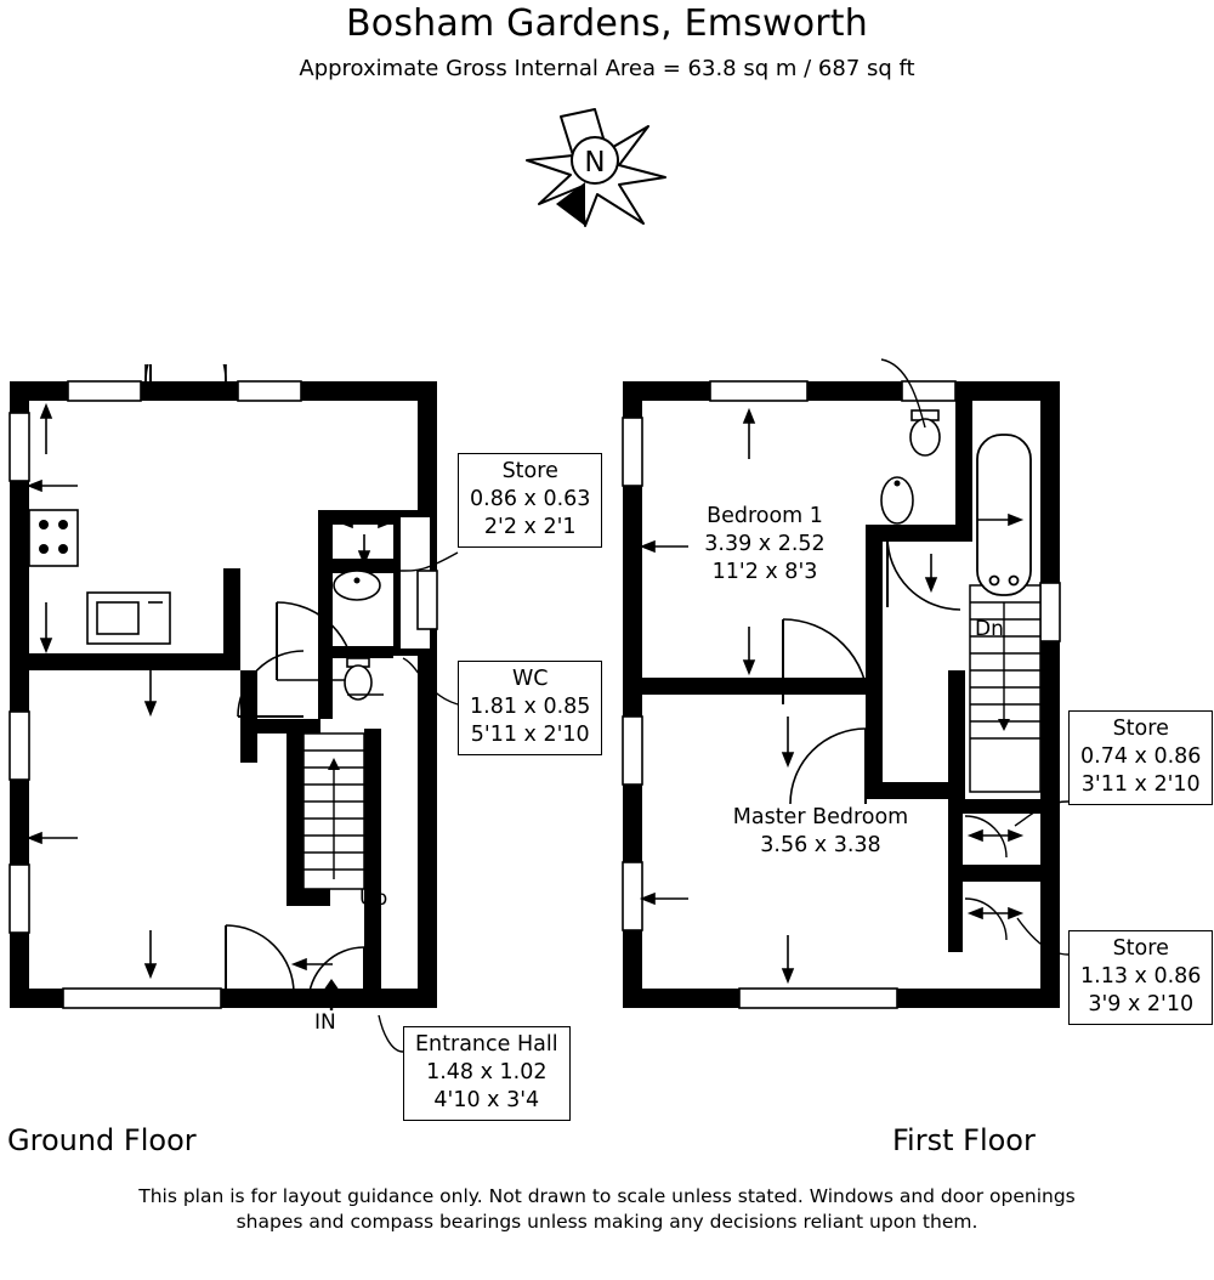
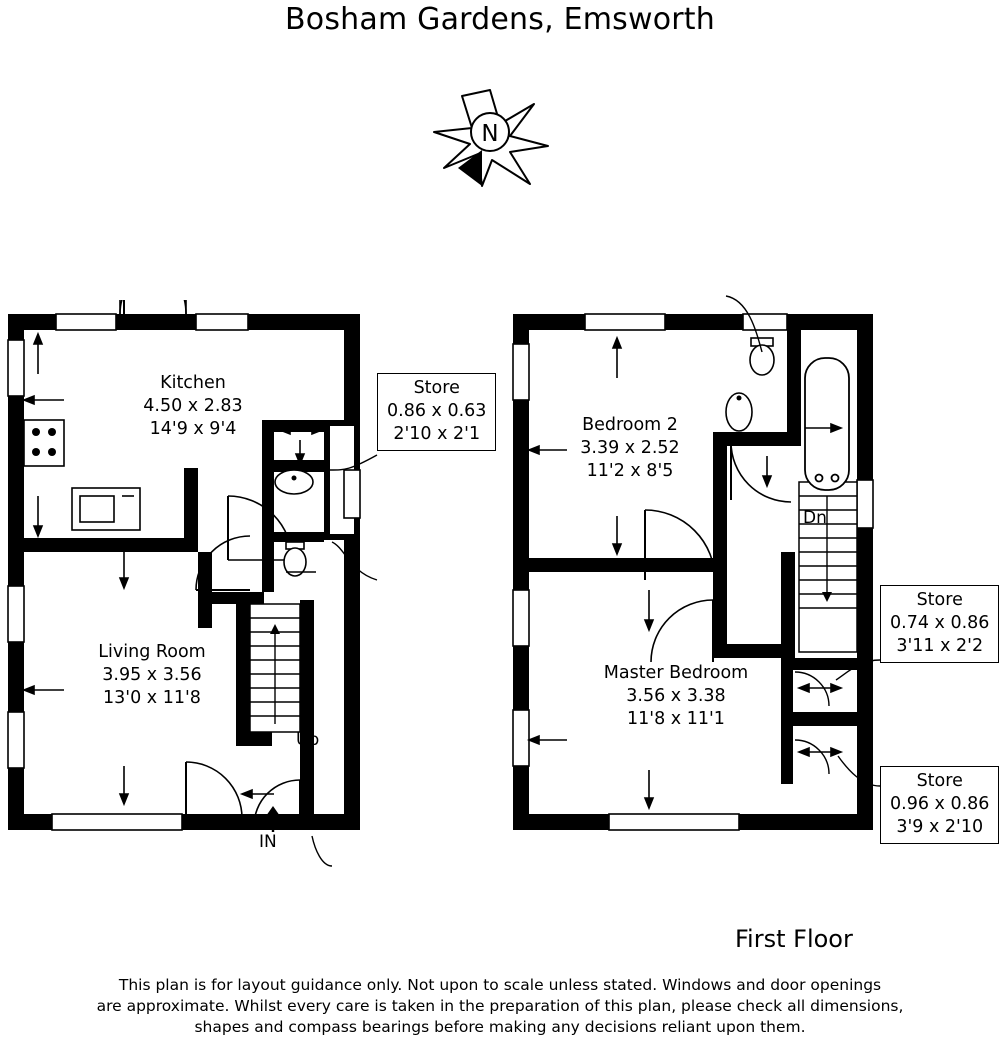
  Bosham Gardens, Emsworth
- Approximate Gross Internal Area = 63.8 sq m / 687 sq ft
  N
+ Kitchen
+ 4.50 x 2.83
+ 14'9 x 9'4
+ Living Room
+ 3.95 x 3.56
+ 13'0 x 11'8
  Up
  IN
  Store
  0.86 x 0.63
- 2'2 x 2'1
+ 2'10 x 2'1
- WC
- 1.81 x 0.85
- 5'11 x 2'10
- Entrance Hall
- 1.48 x 1.02
- 4'10 x 3'4
- Bedroom 1
+ Bedroom 2
  3.39 x 2.52
- 11'2 x 8'3
+ 11'2 x 8'5
  Master Bedroom
  3.56 x 3.38
+ 11'8 x 11'1
  Dn
  Store
  0.74 x 0.86
- 3'11 x 2'10
+ 3'11 x 2'2
  Store
- 1.13 x 0.86
+ 0.96 x 0.86
  3'9 x 2'10
- Ground Floor
  First Floor
- This plan is for layout guidance only. Not drawn to scale unless stated. Windows and door openings
+ This plan is for layout guidance only. Not upon to scale unless stated. Windows and door openings
+ are approximate. Whilst every care is taken in the preparation of this plan, please check all dimensions,
- shapes and compass bearings unless making any decisions reliant upon them.
+ shapes and compass bearings before making any decisions reliant upon them.
